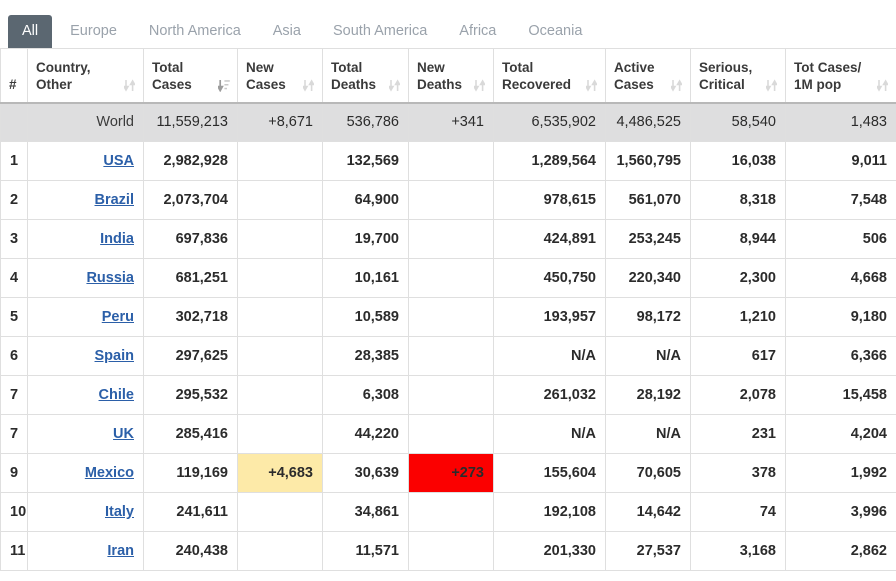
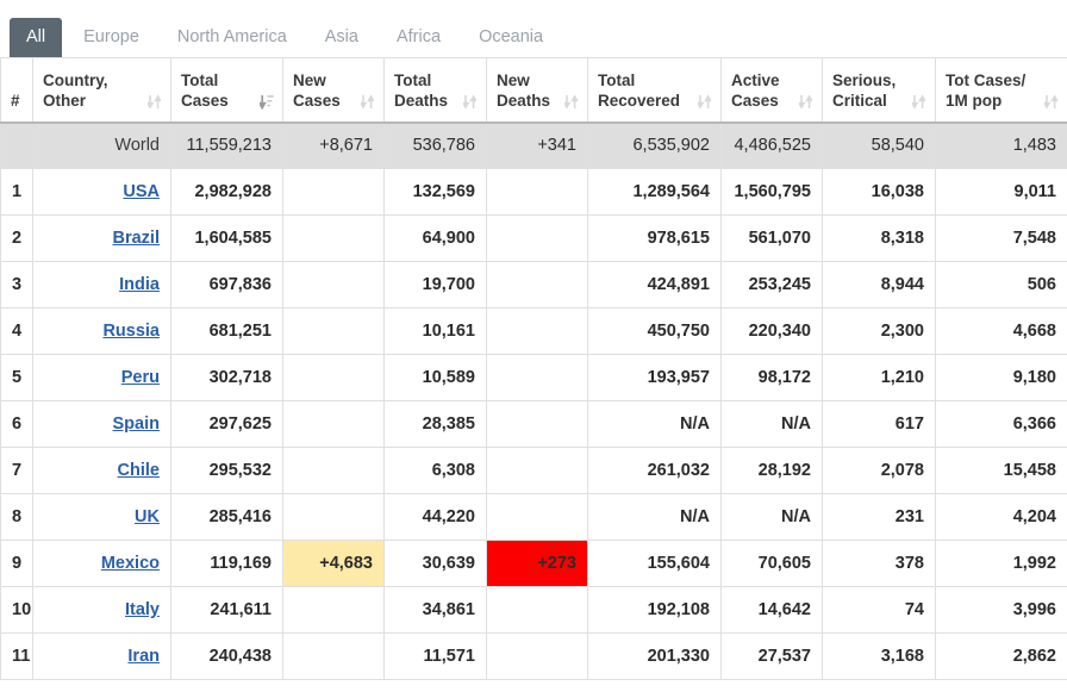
  All
  Europe
  North America
  Asia
- South America
  Africa
  Oceania
  #	Country,Other	TotalCases	NewCases	TotalDeaths	NewDeaths	TotalRecovered	ActiveCases	Serious,Critical	Tot Cases/1M pop
  	World	11,559,213	+8,671	536,786	+341	6,535,902	4,486,525	58,540	1,483
  1	USA	2,982,928		132,569		1,289,564	1,560,795	16,038	9,011
- 2	Brazil	2,073,704		64,900		978,615	561,070	8,318	7,548
+ 2	Brazil	1,604,585		64,900		978,615	561,070	8,318	7,548
  3	India	697,836		19,700		424,891	253,245	8,944	506
  4	Russia	681,251		10,161		450,750	220,340	2,300	4,668
  5	Peru	302,718		10,589		193,957	98,172	1,210	9,180
  6	Spain	297,625		28,385		N/A	N/A	617	6,366
  7	Chile	295,532		6,308		261,032	28,192	2,078	15,458
- 7	UK	285,416		44,220		N/A	N/A	231	4,204
+ 8	UK	285,416		44,220		N/A	N/A	231	4,204
  9	Mexico	119,169	+4,683	30,639	+273	155,604	70,605	378	1,992
  10	Italy	241,611		34,861		192,108	14,642	74	3,996
  11	Iran	240,438		11,571		201,330	27,537	3,168	2,862
